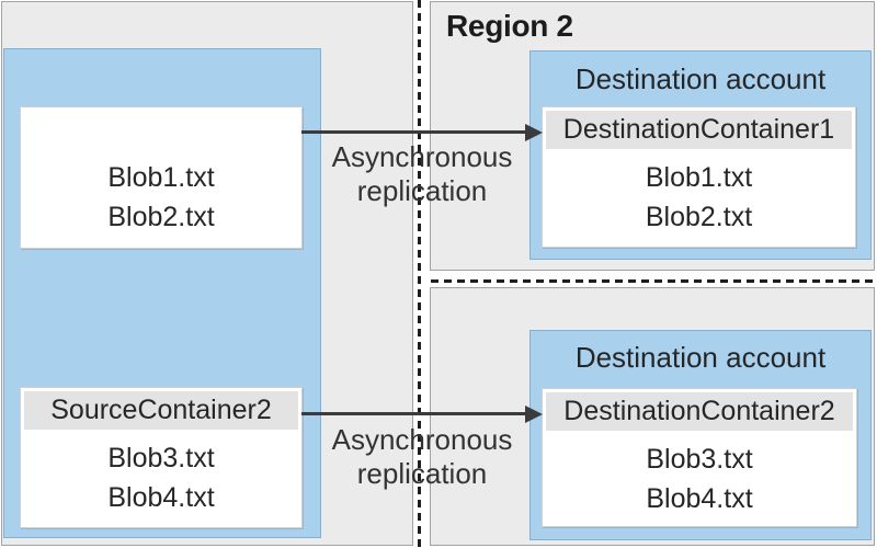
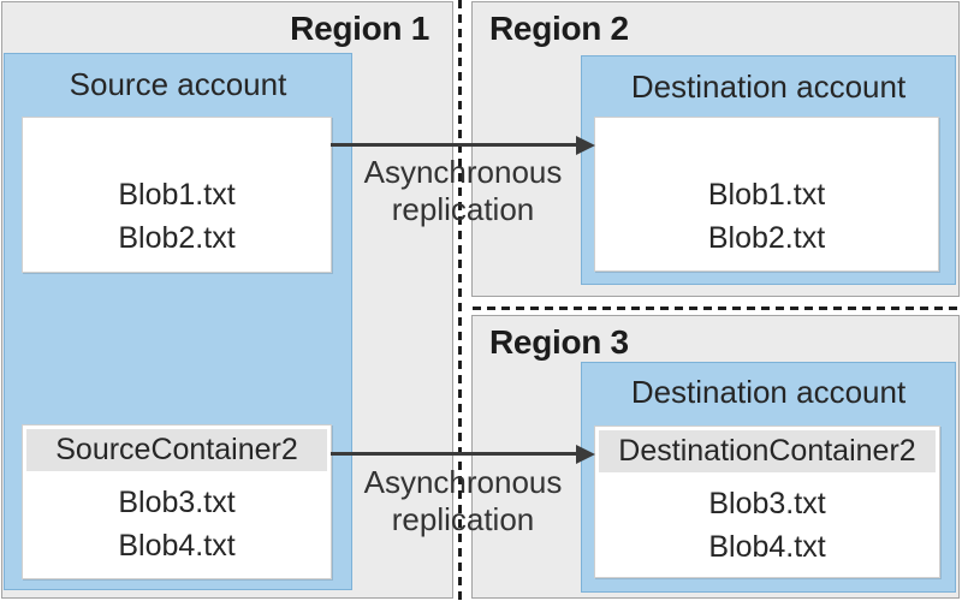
+ Region 1
+ Source account
  Blob1.txt
  Blob2.txt
  SourceContainer2
  Blob3.txt
  Blob4.txt
  Region 2
  Destination account
- DestinationContainer1
  Blob1.txt
  Blob2.txt
+ Region 3
  Destination account
  DestinationContainer2
  Blob3.txt
  Blob4.txt
  Asynchronous
  replication
  Asynchronous
  replication
